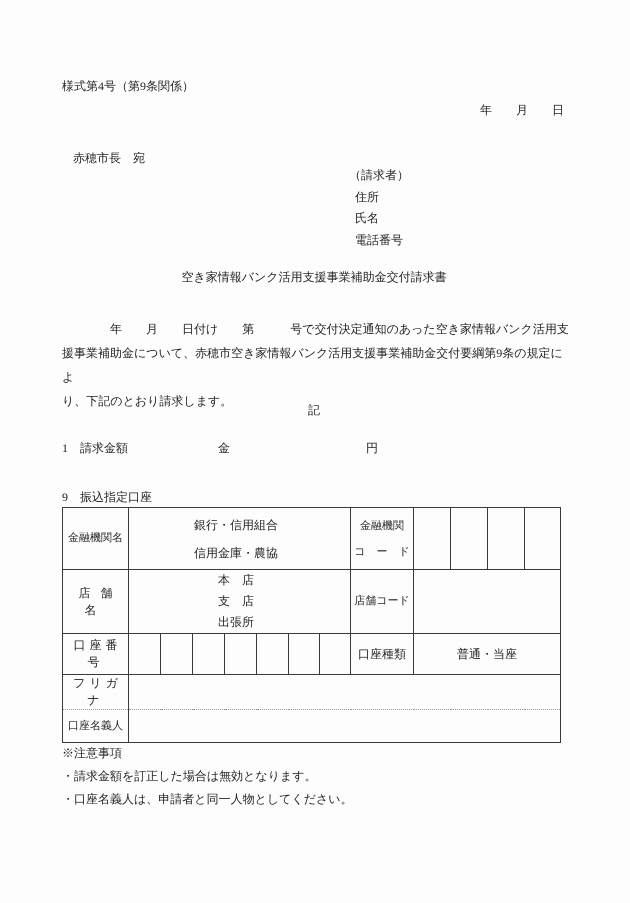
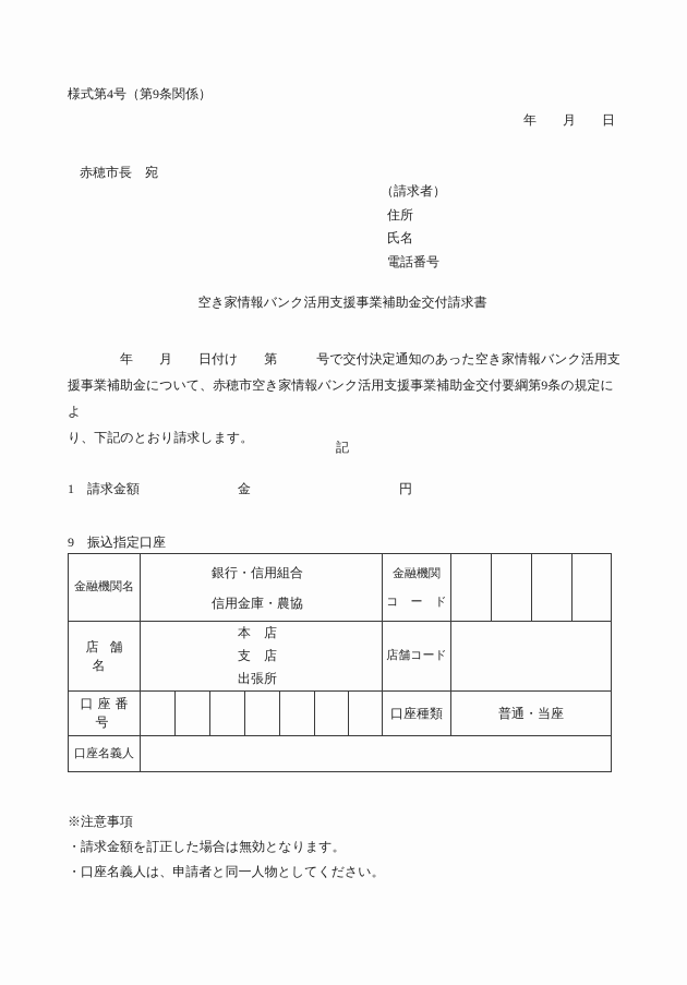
  様式第4号（第9条関係）
  年 月 日
  赤穂市長 宛
  （請求者）
  住所
  氏名
  電話番号
  空き家情報バンク活用支援事業補助金交付請求書
  年 月 日付け 第 号で交付決定通知のあった空き家情報バンク活用支
  援事業補助金について、赤穂市空き家情報バンク活用支援事業補助金交付要綱第9条の規定によ
  り、下記のとおり請求します。
  記
  1 請求金額
  金
  円
  9 振込指定口座
  金融機関名	銀行・信用組合 信用金庫・農協	金融機関 コ ー ド
  店舗名	本 店 支 店 出張所	店舗コード
  口座番号								口座種類	普通・当座
- フリガナ
  口座名義人
  ※注意事項
  ・請求金額を訂正した場合は無効となります。
  ・口座名義人は、申請者と同一人物としてください。
